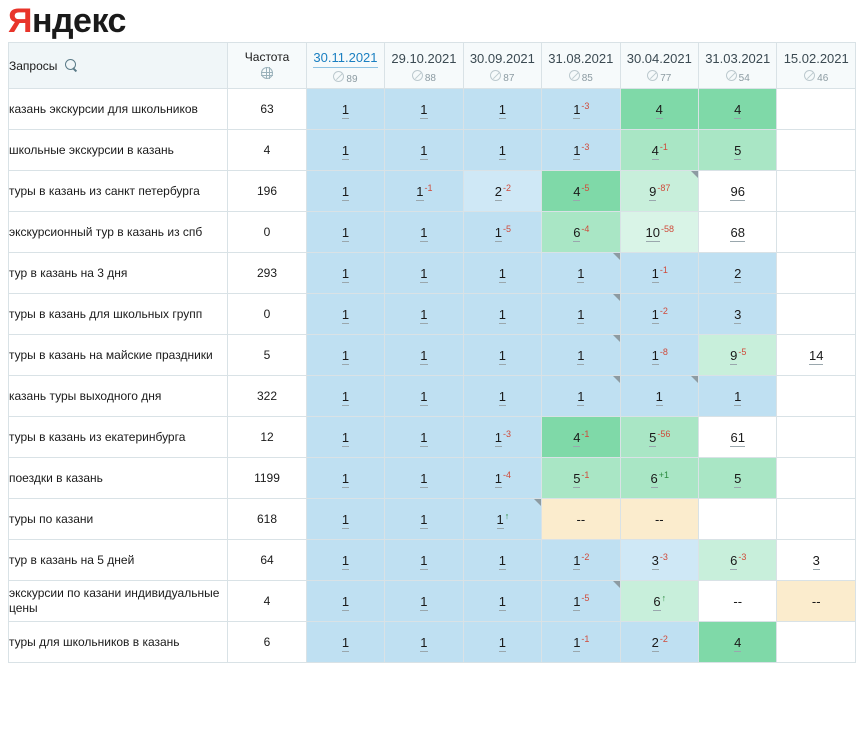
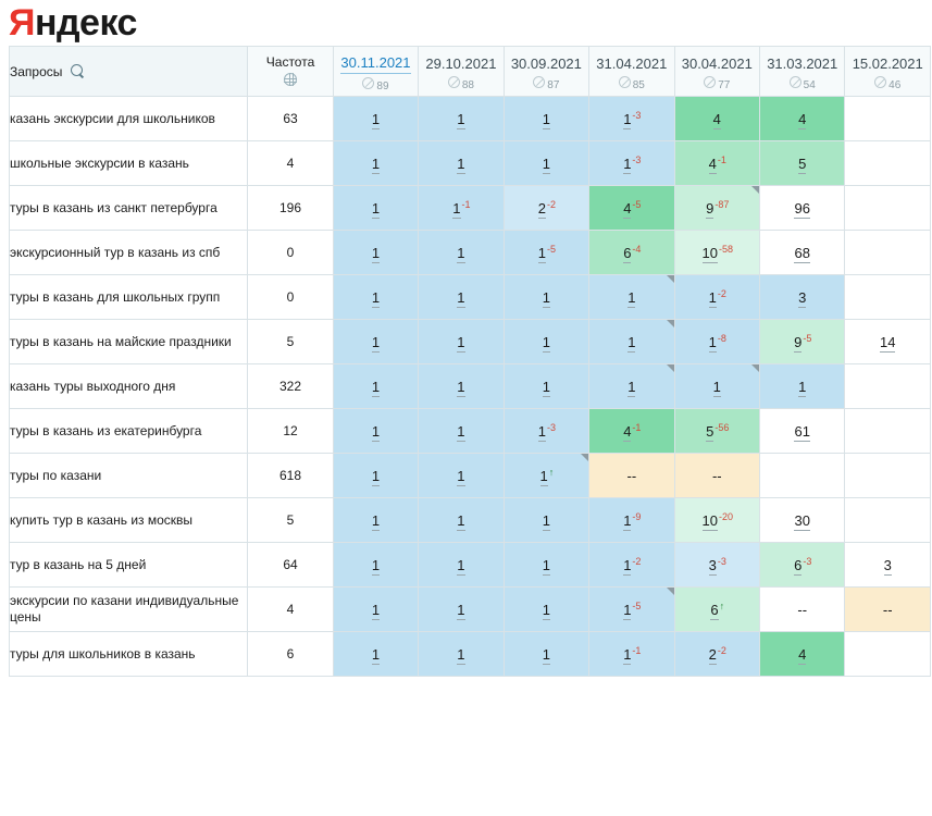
  Яндекс
- Запросы	Частота	30.11.2021 89	29.10.2021 88	30.09.2021 87	31.08.2021 85	30.04.2021 77	31.03.2021 54	15.02.2021 46
+ Запросы	Частота	30.11.2021 89	29.10.2021 88	30.09.2021 87	31.04.2021 85	30.04.2021 77	31.03.2021 54	15.02.2021 46
  казань экскурсии для школьников	63	1	1	1	1-3	4	4
  школьные экскурсии в казань	4	1	1	1	1-3	4-1	5
  туры в казань из санкт петербурга	196	1	1-1	2-2	4-5	9-87	96
  экскурсионный тур в казань из спб	0	1	1	1-5	6-4	10-58	68
- тур в казань на 3 дня	293	1	1	1	1	1-1	2
  туры в казань для школьных групп	0	1	1	1	1	1-2	3
  туры в казань на майские праздники	5	1	1	1	1	1-8	9-5	14
  казань туры выходного дня	322	1	1	1	1	1	1
  туры в казань из екатеринбурга	12	1	1	1-3	4-1	5-56	61
- поездки в казань	1199	1	1	1-4	5-1	6+1	5
  туры по казани	618	1	1	1↑	--	--
+ купить тур в казань из москвы	5	1	1	1	1-9	10-20	30
  тур в казань на 5 дней	64	1	1	1	1-2	3-3	6-3	3
  экскурсии по казани индивидуальные цены	4	1	1	1	1-5	6↑	--	--
  туры для школьников в казань	6	1	1	1	1-1	2-2	4
